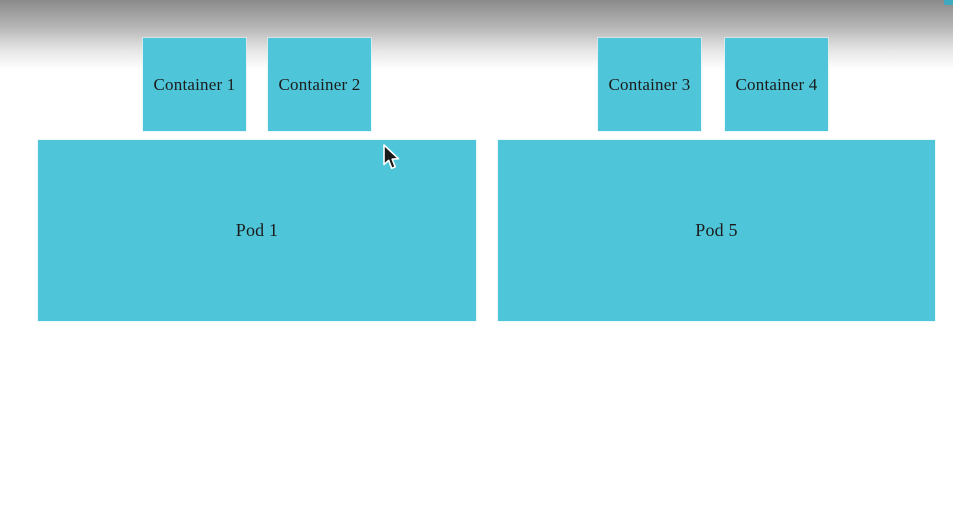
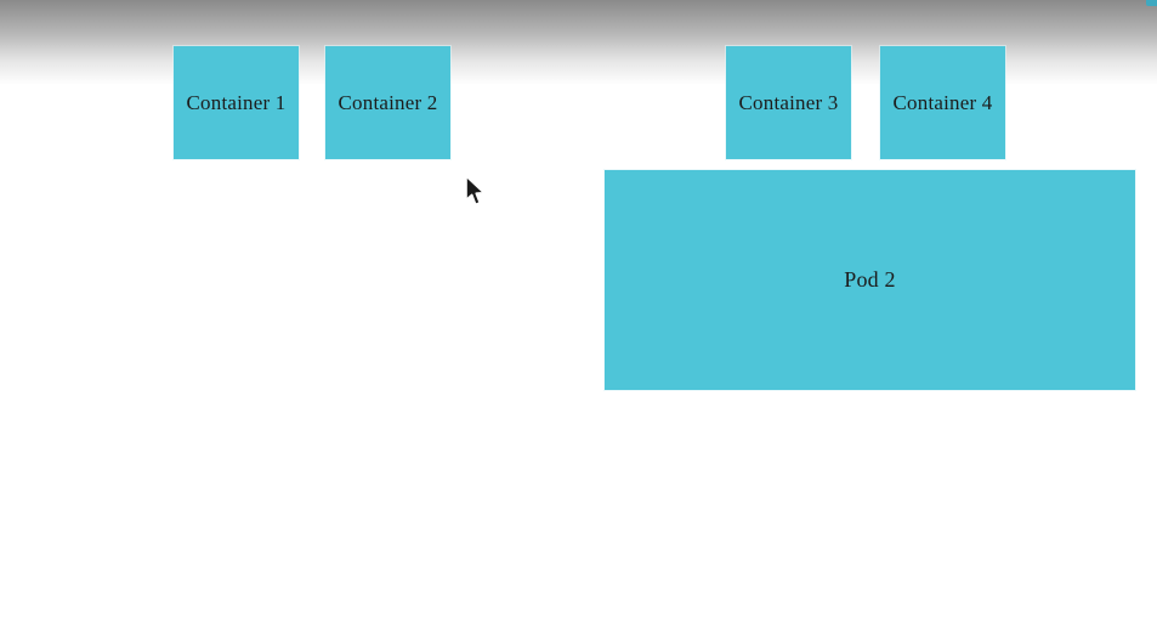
  Container 1
  Container 2
  Container 3
  Container 4
- Pod 1
- Pod 5
+ Pod 2
